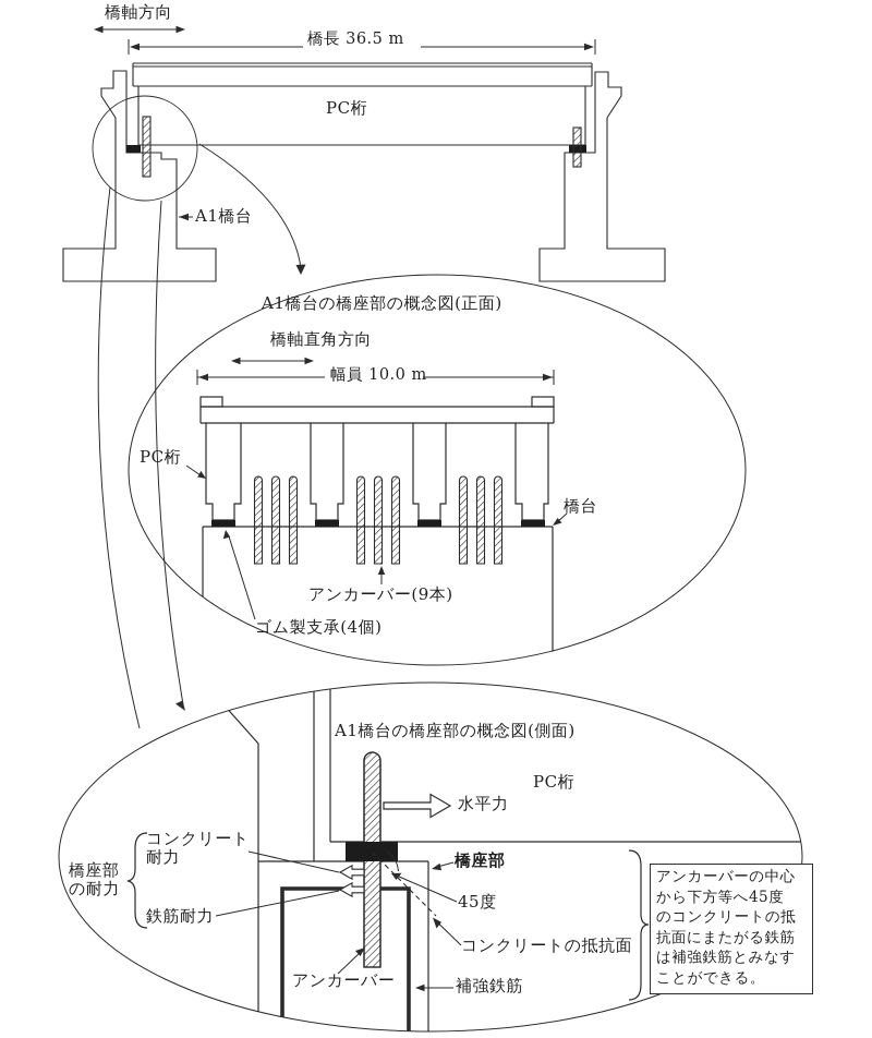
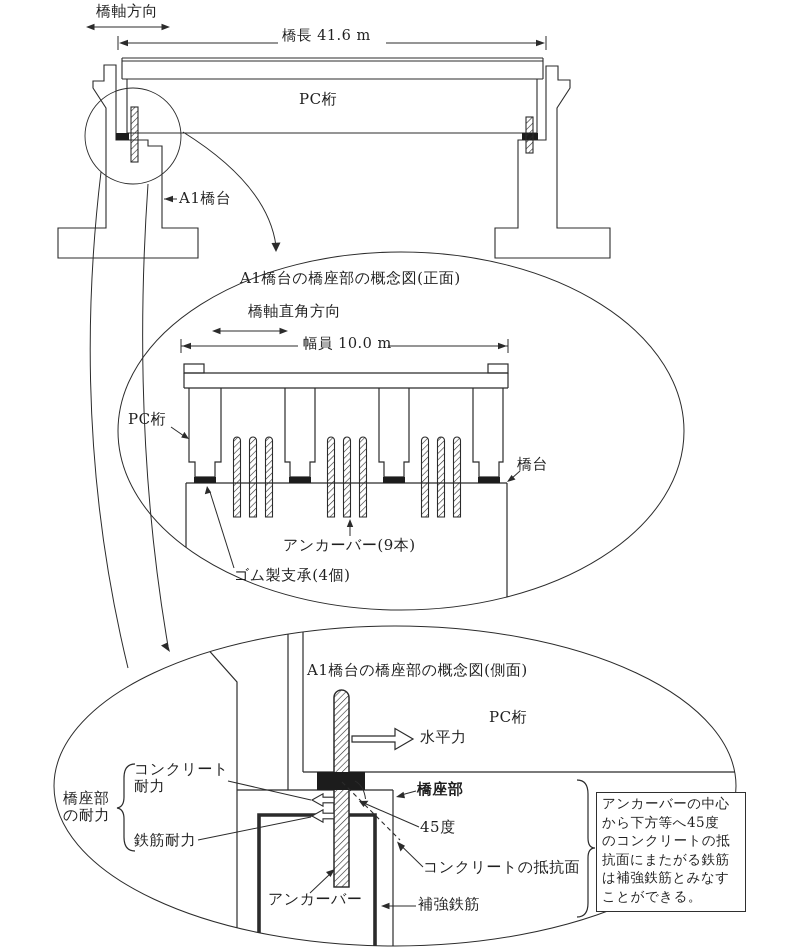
  橋軸方向
- 橋長 36.5 m
+ 橋長 41.6 m
  PC桁
  A1橋台
  A1橋台の橋座部の概念図(正面)
  橋軸直角方向
  幅員 10.0 m
  PC桁
  橋台
  アンカーバー(9本)
  ゴム製支承(4個)
  A1橋台の橋座部の概念図(側面)
  PC桁
  水平力
  橋座部
  45度
  コンクリートの抵抗面
  アンカーバー
  補強鉄筋
  橋座部
  の耐力
  コンクリート
  耐力
  鉄筋耐力
  アンカーバーの中心
  から下方等へ45度
  のコンクリートの抵
  抗面にまたがる鉄筋
  は補強鉄筋とみなす
  ことができる。
